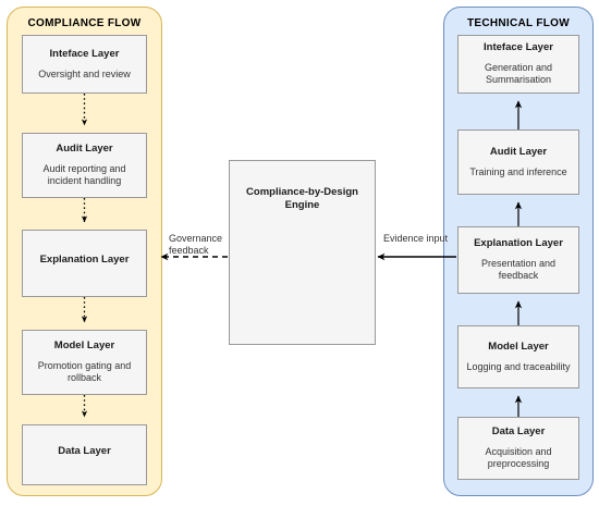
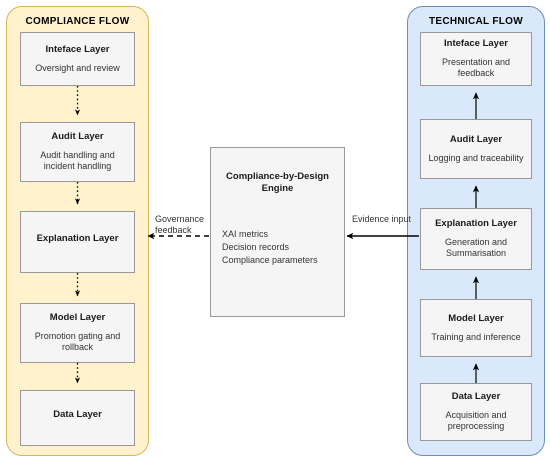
  COMPLIANCE FLOW
  Inteface Layer
  Oversight and review
  Audit Layer
- Audit reporting and incident handling
+ Audit handling and incident handling
  Explanation Layer
  Model Layer
  Promotion gating and rollback
  Data Layer
  TECHNICAL FLOW
  Inteface Layer
- Generation and Summarisation
+ Presentation and feedback
  Audit Layer
- Training and inference
+ Logging and traceability
  Explanation Layer
- Presentation and feedback
+ Generation and Summarisation
  Model Layer
- Logging and traceability
+ Training and inference
  Data Layer
  Acquisition and preprocessing
  Compliance-by-Design Engine
+ XAI metrics
+ Decision records
+ Compliance parameters
  Governance feedback
  Evidence input
